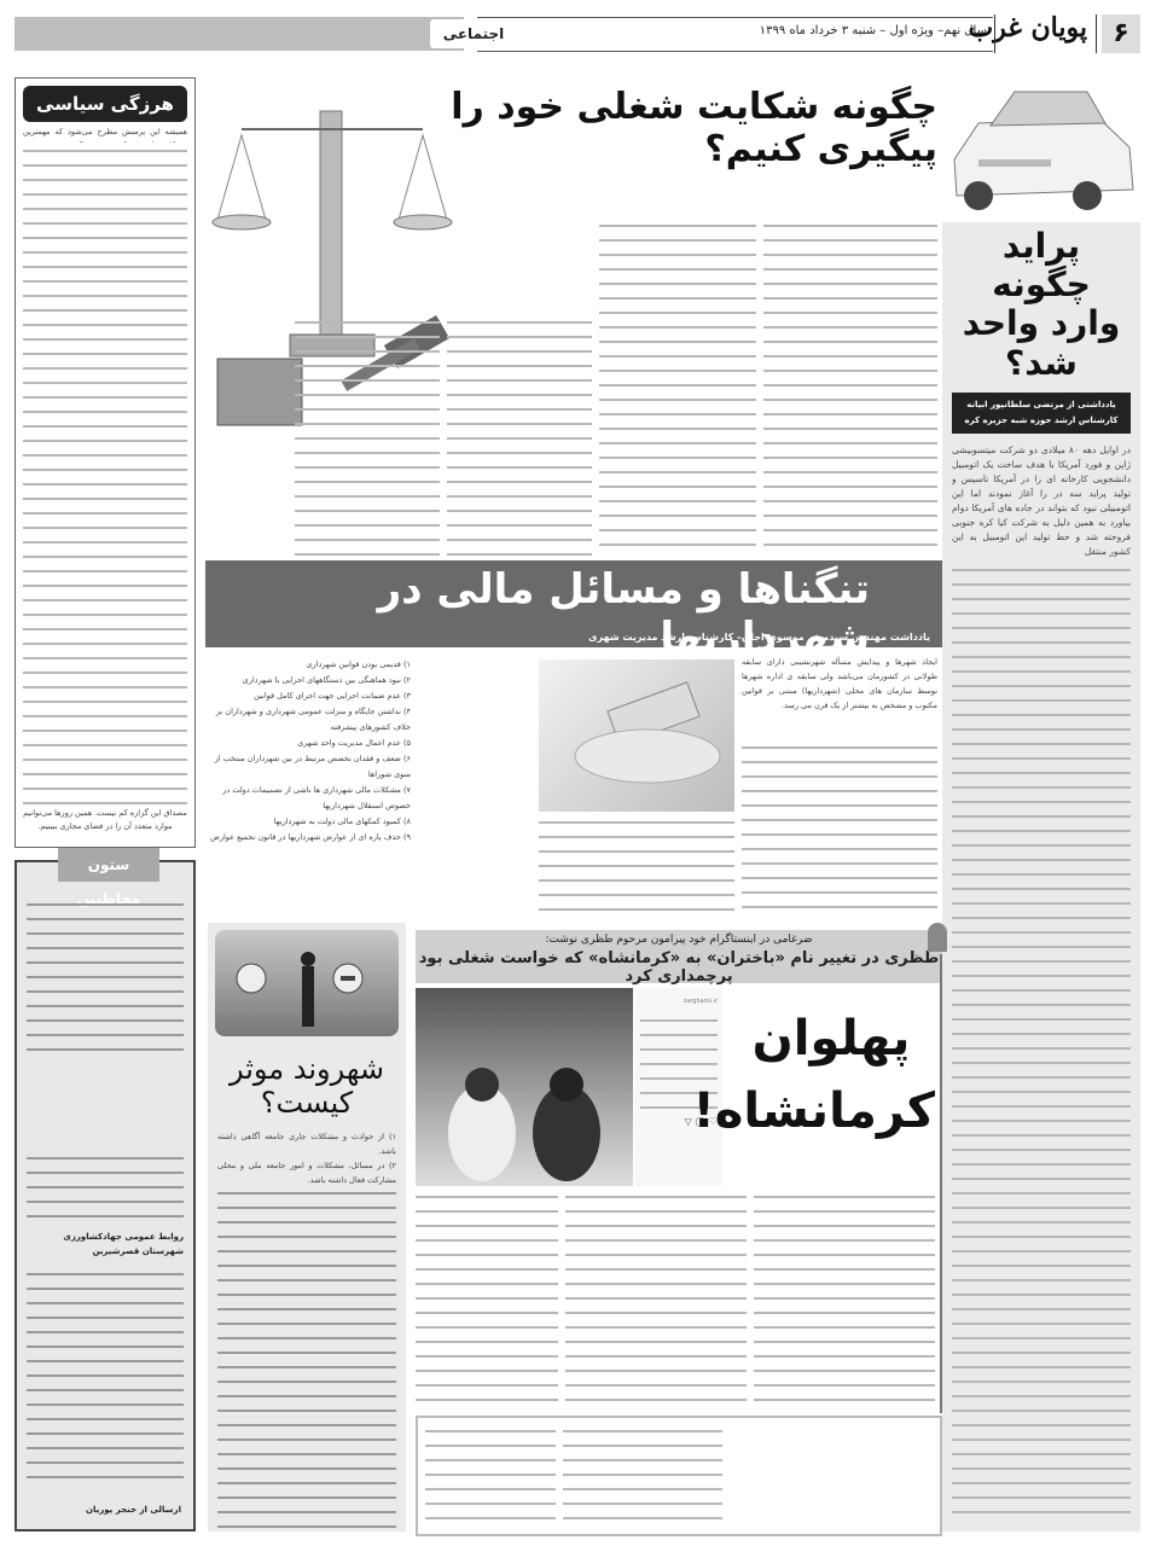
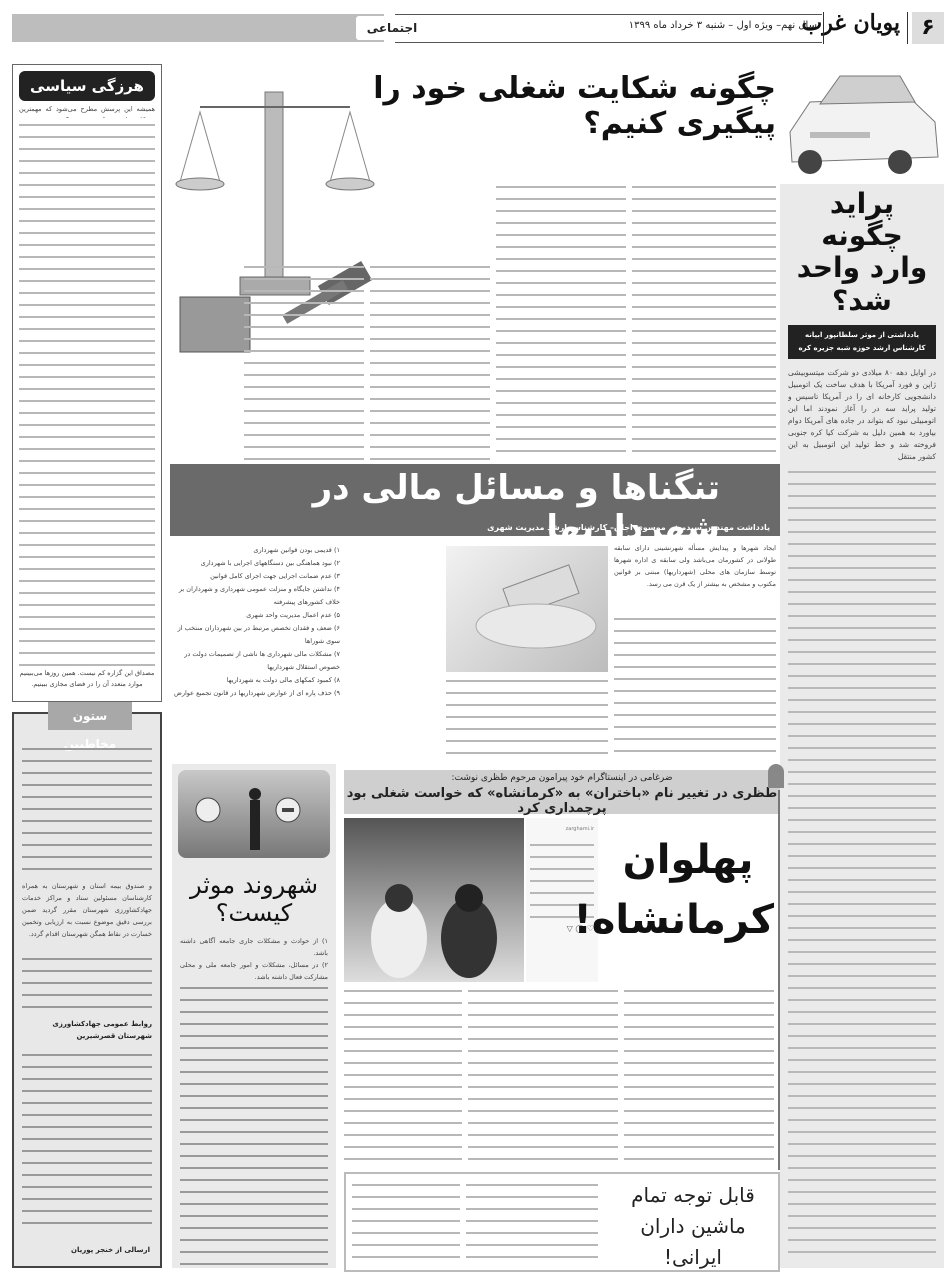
  ۶
  پویان غرب
  سال نهم– ویژه اول – شنبه ۳ خرداد ماه ۱۳۹۹
  اجتماعی
  هرزگی سیاسی
- مصداق این گزاره کم نیست. همین روزها می‌توانیم موارد متعدد آن را در فضای مجازی ببینیم.
+ مصداق این گزاره کم نیست. همین روزها می‌ببینیم موارد متعدد آن را در فضای مجازی ببینیم.
+ و صندوق بیمه استان و شهرستان به همراه کارشناسان مسئولین ستاد و مراکز خدمات جهادکشاورزی شهرستان مقرر گردید ضمن بررسی دقیق موضوع نسبت به ارزیابی وتخمین خسارت در نقاط همگن شهرستان اقدام گردد.
  روابط عمومی جهادکشاورزی شهرستان قصرشیرین
  ارسالی از خنجر پوریان
  چگونه شکایت شغلی خود را پیگیری کنیم؟
  پراید چگونه وارد واحد شد؟
- یادداشتی از مرتضی سلطانپور ابیانه کارشناس ارشد حوزه شبه جزیره کره
+ یادداشتی از موثر سلطانپور ابیانه کارشناس ارشد حوزه شبه جزیره کره
  در اوایل دهه ۸۰ میلادی دو شرکت میتسوبیشی ژاپن و فورد آمریکا با هدف ساخت یک اتومبیل دانشجویی کارخانه ای را در آمریکا تاسیس و تولید پراید سه در را آغاز نمودند اما این اتومبیلی نبود که بتواند در جاده های آمریکا دوام بیاورد به همین دلیل به شرکت کیا کره جنوبی فروخته شد و خط تولید این اتومبیل به این کشور منتقل
  تنگناها و مسائل مالی در شهرداریها
  یادداشت مهندس سیدمیثم موسوی اجاق– کارشناس ارشد مدیریت شهری
  ایجاد شهرها و پیدایش مسأله شهرنشینی دارای سابقه طولانی در کشورمان می‌باشد ولی سابقه ی اداره شهرها توسط سازمان های محلی (شهرداریها) مبتنی بر قوانین مکتوب و مشخص به بیشتر از یک قرن می رسد.
  ۱) قدیمی بودن قوانین شهرداری
  ۲) نبود هماهنگی بین دستگاههای اجرایی با شهرداری
  ۳) عدم ضمانت اجرایی جهت اجرای کامل قوانین
  ۴) نداشتن جایگاه و منزلت عمومی شهرداری و شهرداران بر خلاف کشورهای پیشرفته
  ۵) عدم اعمال مدیریت واحد شهری
  ۶) ضعف و فقدان تخصص مرتبط در بین شهرداران منتخب از سوی شوراها
  ۷) مشکلات مالی شهرداری ها ناشی از تصمیمات دولت در خصوص استقلال شهرداریها
  ۸) کمبود کمکهای مالی دولت به شهرداریها
  ۹) حذف پاره ای از عوارض شهرداریها در قانون تجمیع عوارض
  شهروند موثر کیست؟
  ۱) از حوادث و مشکلات جاری جامعه آگاهی داشته باشد.
  ۲) در مسائل، مشکلات و امور جامعه ملی و محلی مشارکت فعال داشته باشد.
  ضرغامی در اینستاگرام خود پیرامون مرحوم طظری نوشت:
  طظری در تغییر نام «باختران» به «کرمانشاه» که خواست شغلی بود پرچمداری کرد
  ♡ ◯ ▽
  پهلوان کرمانشاه!
+ قابل توجه تمام ماشین داران ایرانی!
